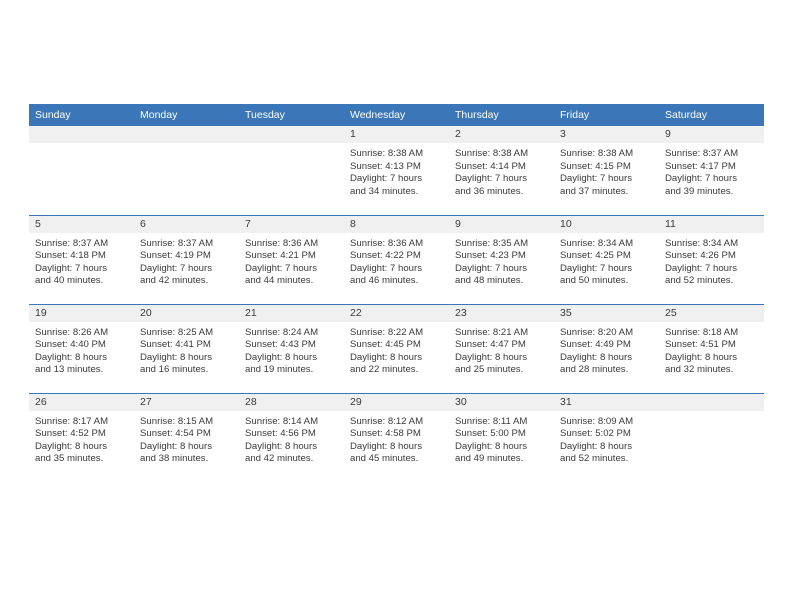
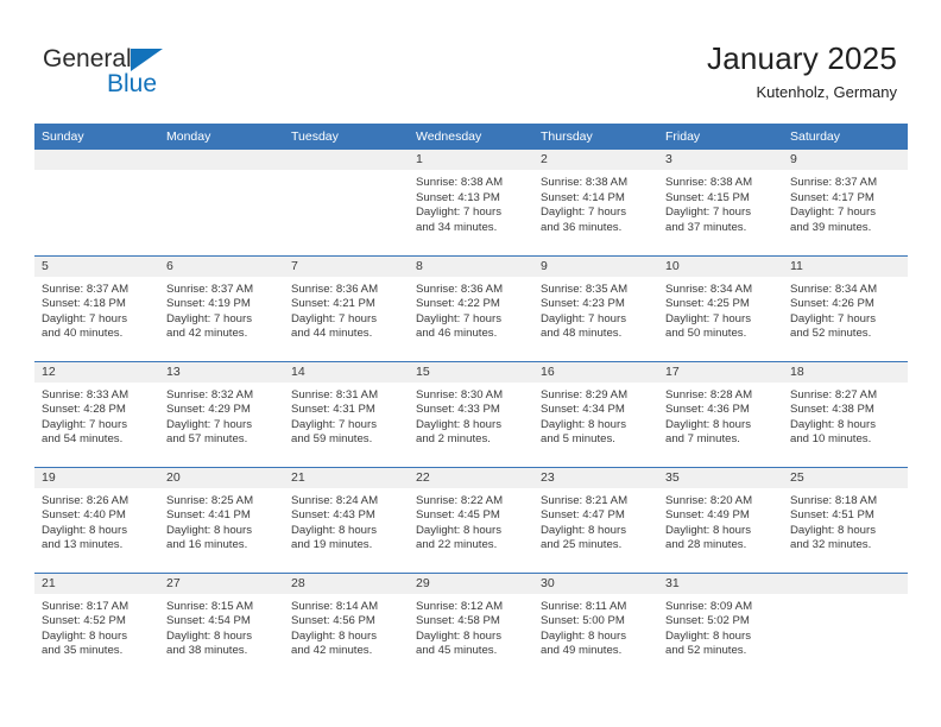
+ General
+ Blue
+ January 2025
+ Kutenholz, Germany
  Sunday	Monday	Tuesday	Wednesday	Thursday	Friday	Saturday
  			1 Sunrise: 8:38 AM Sunset: 4:13 PM Daylight: 7 hours and 34 minutes.	2 Sunrise: 8:38 AM Sunset: 4:14 PM Daylight: 7 hours and 36 minutes.	3 Sunrise: 8:38 AM Sunset: 4:15 PM Daylight: 7 hours and 37 minutes.	9 Sunrise: 8:37 AM Sunset: 4:17 PM Daylight: 7 hours and 39 minutes.
  5 Sunrise: 8:37 AM Sunset: 4:18 PM Daylight: 7 hours and 40 minutes.	6 Sunrise: 8:37 AM Sunset: 4:19 PM Daylight: 7 hours and 42 minutes.	7 Sunrise: 8:36 AM Sunset: 4:21 PM Daylight: 7 hours and 44 minutes.	8 Sunrise: 8:36 AM Sunset: 4:22 PM Daylight: 7 hours and 46 minutes.	9 Sunrise: 8:35 AM Sunset: 4:23 PM Daylight: 7 hours and 48 minutes.	10 Sunrise: 8:34 AM Sunset: 4:25 PM Daylight: 7 hours and 50 minutes.	11 Sunrise: 8:34 AM Sunset: 4:26 PM Daylight: 7 hours and 52 minutes.
+ 12 Sunrise: 8:33 AM Sunset: 4:28 PM Daylight: 7 hours and 54 minutes.	13 Sunrise: 8:32 AM Sunset: 4:29 PM Daylight: 7 hours and 57 minutes.	14 Sunrise: 8:31 AM Sunset: 4:31 PM Daylight: 7 hours and 59 minutes.	15 Sunrise: 8:30 AM Sunset: 4:33 PM Daylight: 8 hours and 2 minutes.	16 Sunrise: 8:29 AM Sunset: 4:34 PM Daylight: 8 hours and 5 minutes.	17 Sunrise: 8:28 AM Sunset: 4:36 PM Daylight: 8 hours and 7 minutes.	18 Sunrise: 8:27 AM Sunset: 4:38 PM Daylight: 8 hours and 10 minutes.
  19 Sunrise: 8:26 AM Sunset: 4:40 PM Daylight: 8 hours and 13 minutes.	20 Sunrise: 8:25 AM Sunset: 4:41 PM Daylight: 8 hours and 16 minutes.	21 Sunrise: 8:24 AM Sunset: 4:43 PM Daylight: 8 hours and 19 minutes.	22 Sunrise: 8:22 AM Sunset: 4:45 PM Daylight: 8 hours and 22 minutes.	23 Sunrise: 8:21 AM Sunset: 4:47 PM Daylight: 8 hours and 25 minutes.	35 Sunrise: 8:20 AM Sunset: 4:49 PM Daylight: 8 hours and 28 minutes.	25 Sunrise: 8:18 AM Sunset: 4:51 PM Daylight: 8 hours and 32 minutes.
- 26 Sunrise: 8:17 AM Sunset: 4:52 PM Daylight: 8 hours and 35 minutes.	27 Sunrise: 8:15 AM Sunset: 4:54 PM Daylight: 8 hours and 38 minutes.	28 Sunrise: 8:14 AM Sunset: 4:56 PM Daylight: 8 hours and 42 minutes.	29 Sunrise: 8:12 AM Sunset: 4:58 PM Daylight: 8 hours and 45 minutes.	30 Sunrise: 8:11 AM Sunset: 5:00 PM Daylight: 8 hours and 49 minutes.	31 Sunrise: 8:09 AM Sunset: 5:02 PM Daylight: 8 hours and 52 minutes.
+ 21 Sunrise: 8:17 AM Sunset: 4:52 PM Daylight: 8 hours and 35 minutes.	27 Sunrise: 8:15 AM Sunset: 4:54 PM Daylight: 8 hours and 38 minutes.	28 Sunrise: 8:14 AM Sunset: 4:56 PM Daylight: 8 hours and 42 minutes.	29 Sunrise: 8:12 AM Sunset: 4:58 PM Daylight: 8 hours and 45 minutes.	30 Sunrise: 8:11 AM Sunset: 5:00 PM Daylight: 8 hours and 49 minutes.	31 Sunrise: 8:09 AM Sunset: 5:02 PM Daylight: 8 hours and 52 minutes.
